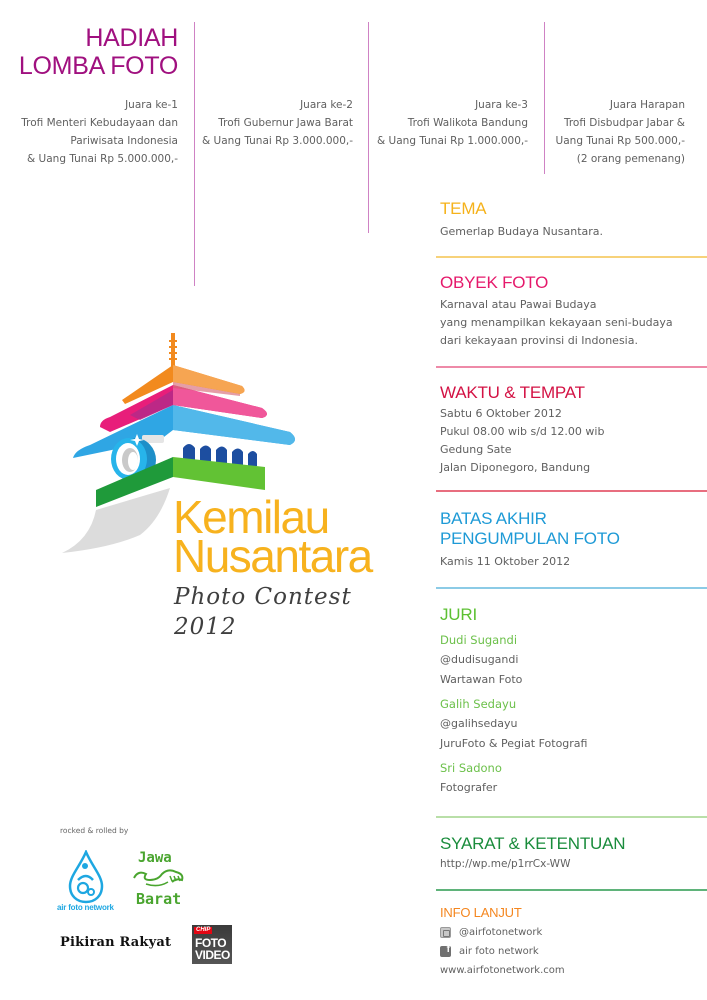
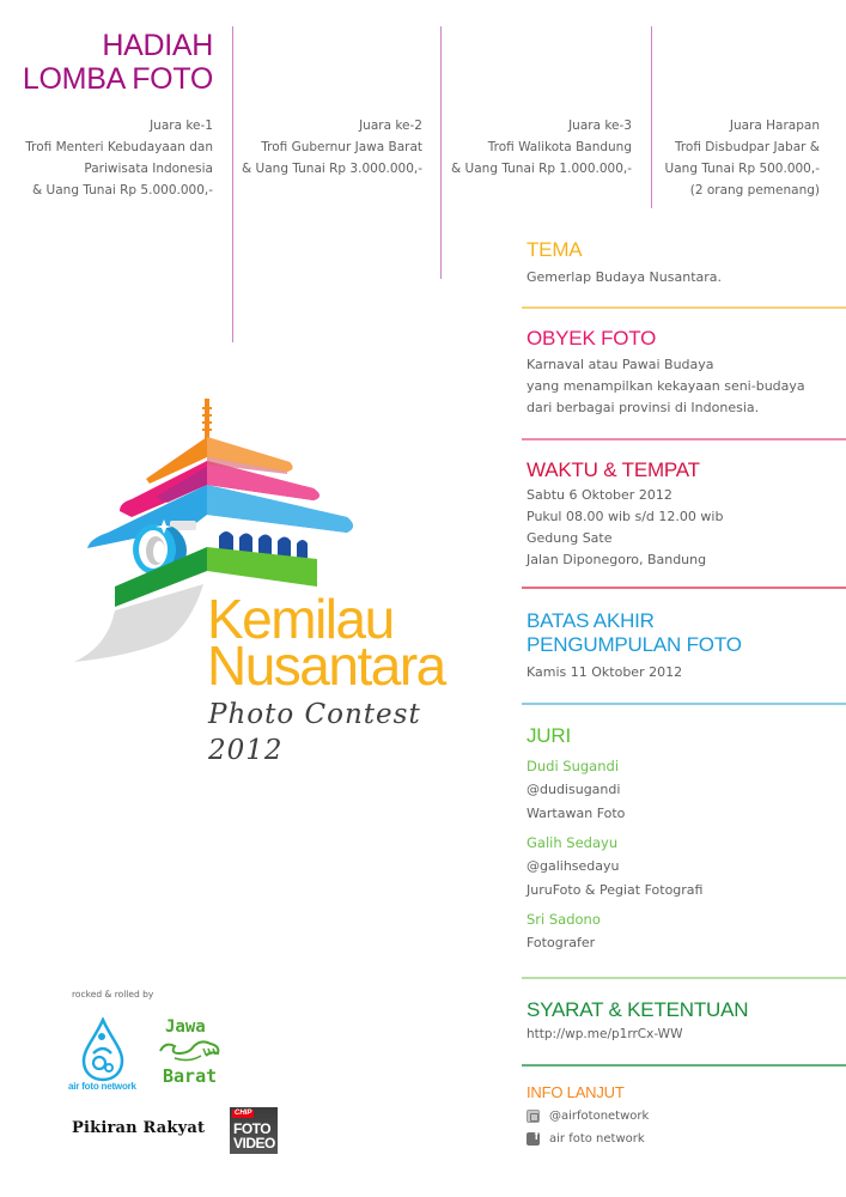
  HADIAH
  LOMBA FOTO
  Juara ke-1
  Trofi Menteri Kebudayaan dan
  Pariwisata Indonesia
  & Uang Tunai Rp 5.000.000,-
  Juara ke-2
  Trofi Gubernur Jawa Barat
  & Uang Tunai Rp 3.000.000,-
  Juara ke-3
  Trofi Walikota Bandung
  & Uang Tunai Rp 1.000.000,-
  Juara Harapan
  Trofi Disbudpar Jabar &
  Uang Tunai Rp 500.000,-
  (2 orang pemenang)
  Kemilau
  Nusantara
  Photo Contest
  2012
  TEMA
  Gemerlap Budaya Nusantara.
  OBYEK FOTO
  Karnaval atau Pawai Budaya
  yang menampilkan kekayaan seni-budaya
- dari kekayaan provinsi di Indonesia.
+ dari berbagai provinsi di Indonesia.
  WAKTU & TEMPAT
  Sabtu 6 Oktober 2012
  Pukul 08.00 wib s/d 12.00 wib
  Gedung Sate
  Jalan Diponegoro, Bandung
  BATAS AKHIR
  PENGUMPULAN FOTO
  Kamis 11 Oktober 2012
  JURI
  Dudi Sugandi
  @dudisugandi
  Wartawan Foto
  Galih Sedayu
  @galihsedayu
  JuruFoto & Pegiat Fotografi
  Sri Sadono
  Fotografer
  SYARAT & KETENTUAN
  http://wp.me/p1rrCx-WW
  INFO LANJUT
  @airfotonetwork
  air foto network
- www.airfotonetwork.com
  rocked & rolled by
  air foto network
  Jawa
  Barat
  Pikiran Rakyat
  FOTO
  VIDEO
